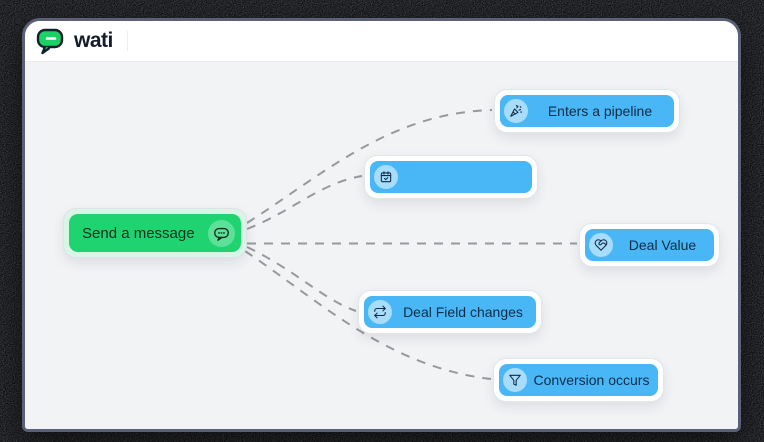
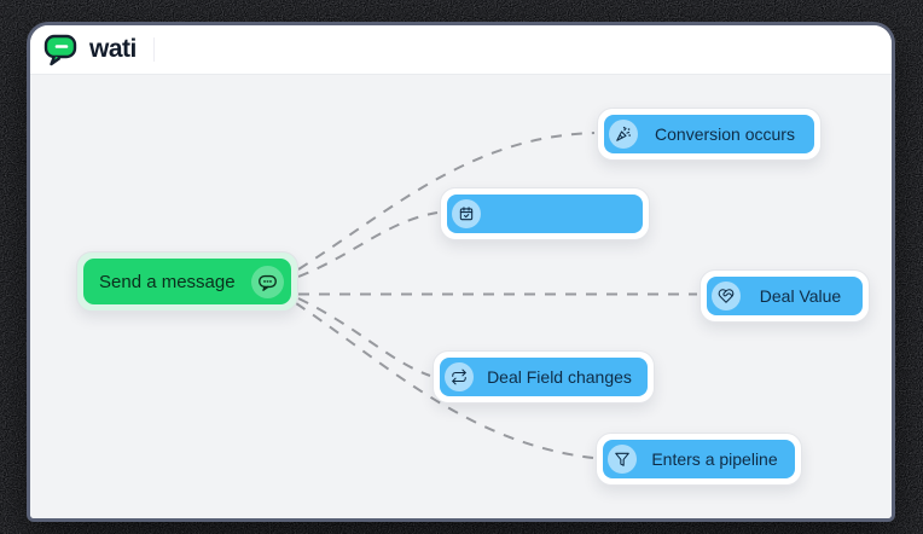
  wati
  Send a message
- Enters a pipeline
+ Conversion occurs
  Deal Value
  Deal Field changes
- Conversion occurs
+ Enters a pipeline
